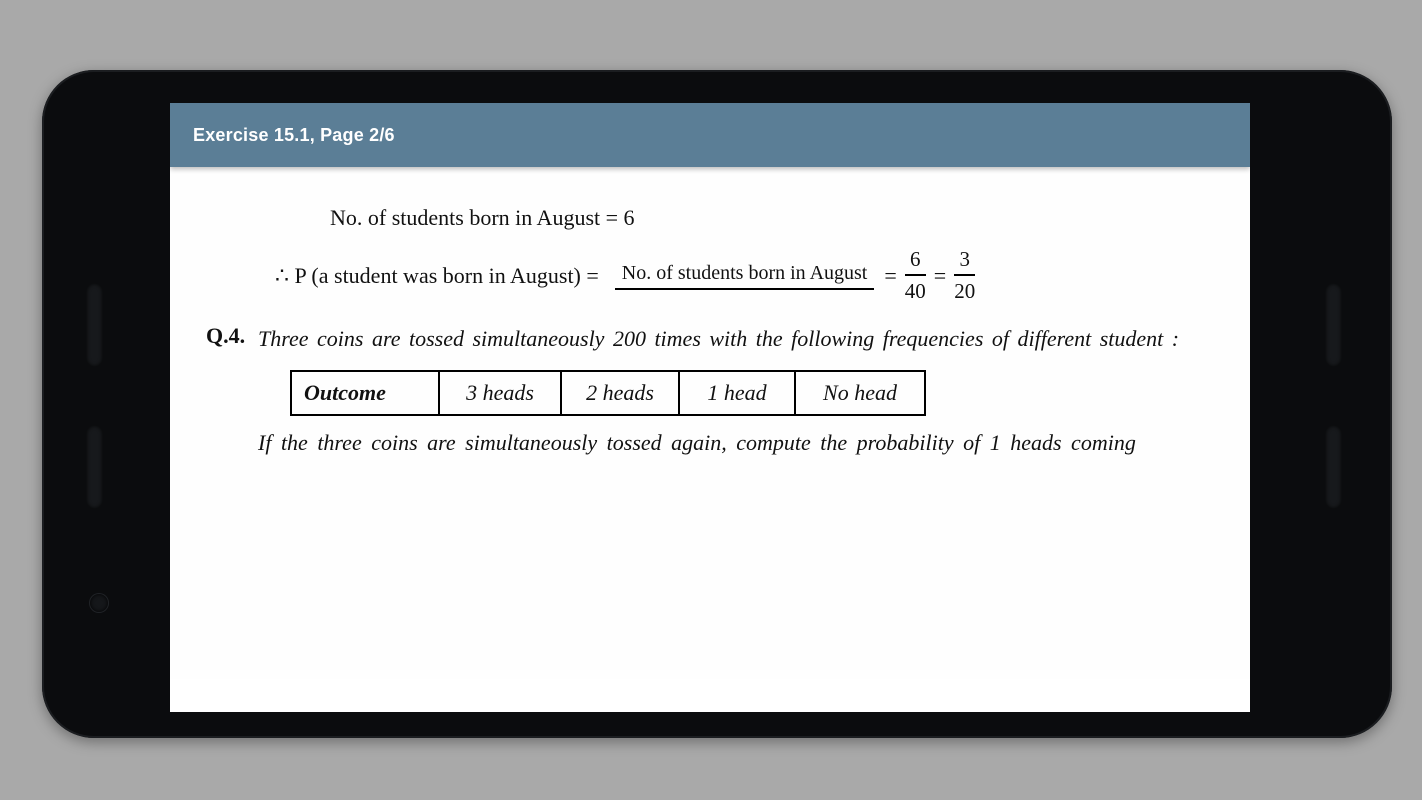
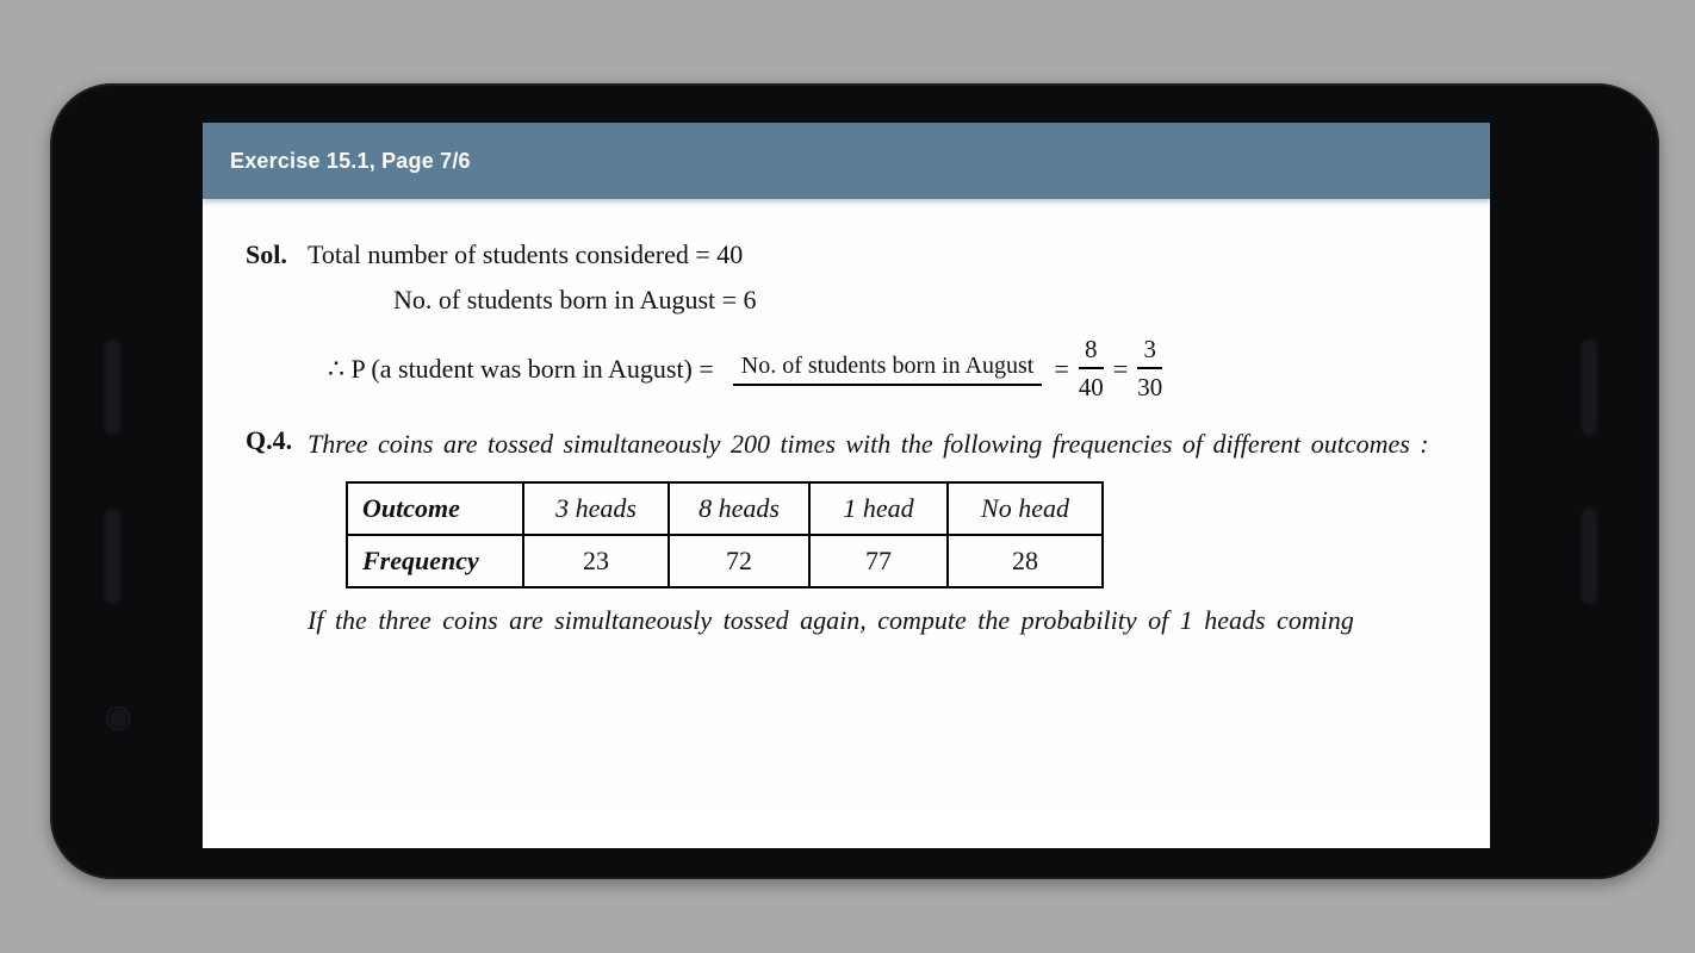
- Exercise 15.1, Page 2/6
+ Exercise 15.1, Page 7/6
+ Sol. Total number of students considered = 40
  No. of students born in August = 6
  ∴ P (a student was born in August) =
  No. of students born in August
  =
- 6
+ 8
  40
  =
  3
- 20
+ 30
  Q.4.
- Three coins are tossed simultaneously 200 times with the following frequencies of different student :
+ Three coins are tossed simultaneously 200 times with the following frequencies of different outcomes :
- Outcome	3 heads	2 heads	1 head	No head
+ Outcome	3 heads	8 heads	1 head	No head
+ Frequency	23	72	77	28
  If the three coins are simultaneously tossed again, compute the probability of 1 heads coming
